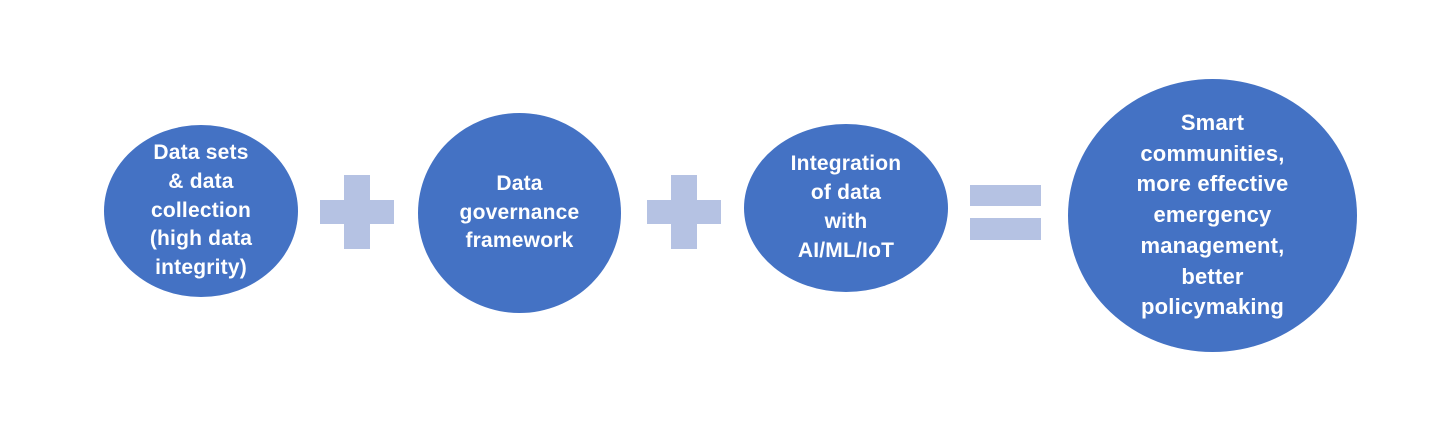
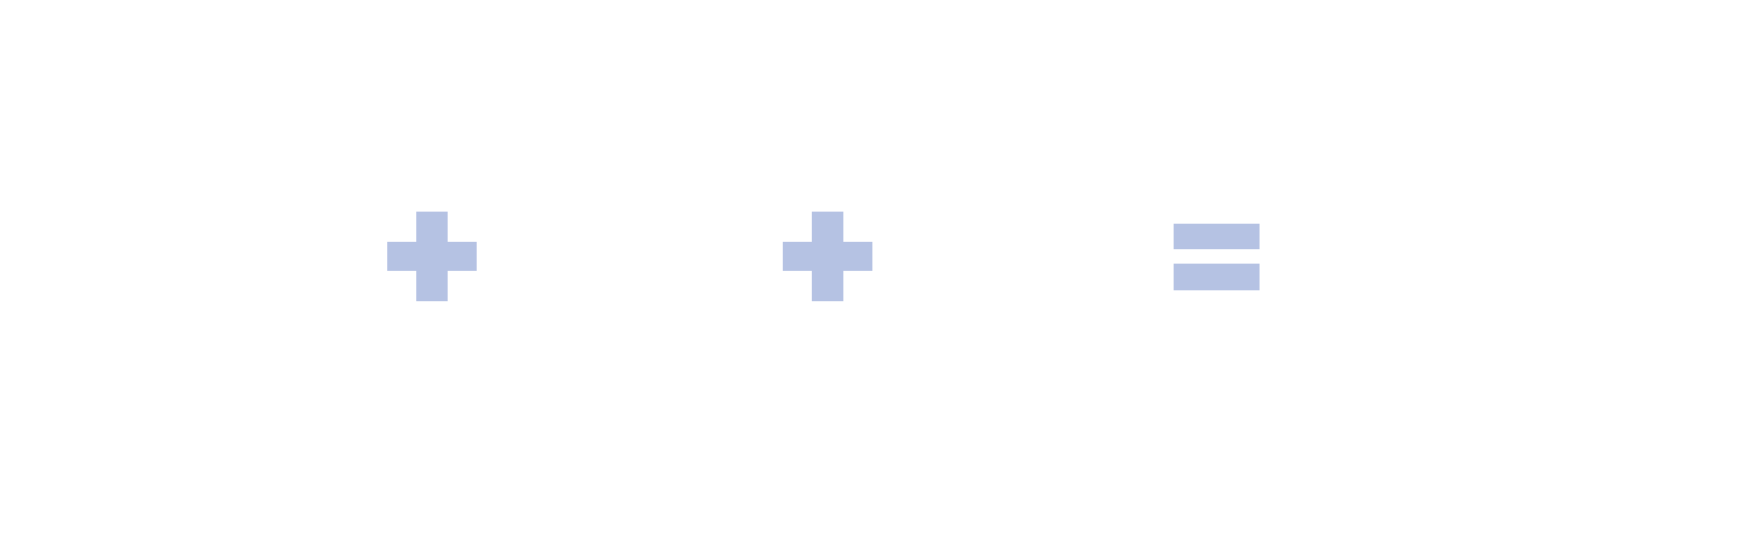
- Data sets
- & data
- collection
- (high data
- integrity)
- Data
- governance
- framework
- Integration
- of data
- with
- AI/ML/IoT
- Smart
- communities,
- more effective
- emergency
- management,
- better
- policymaking
